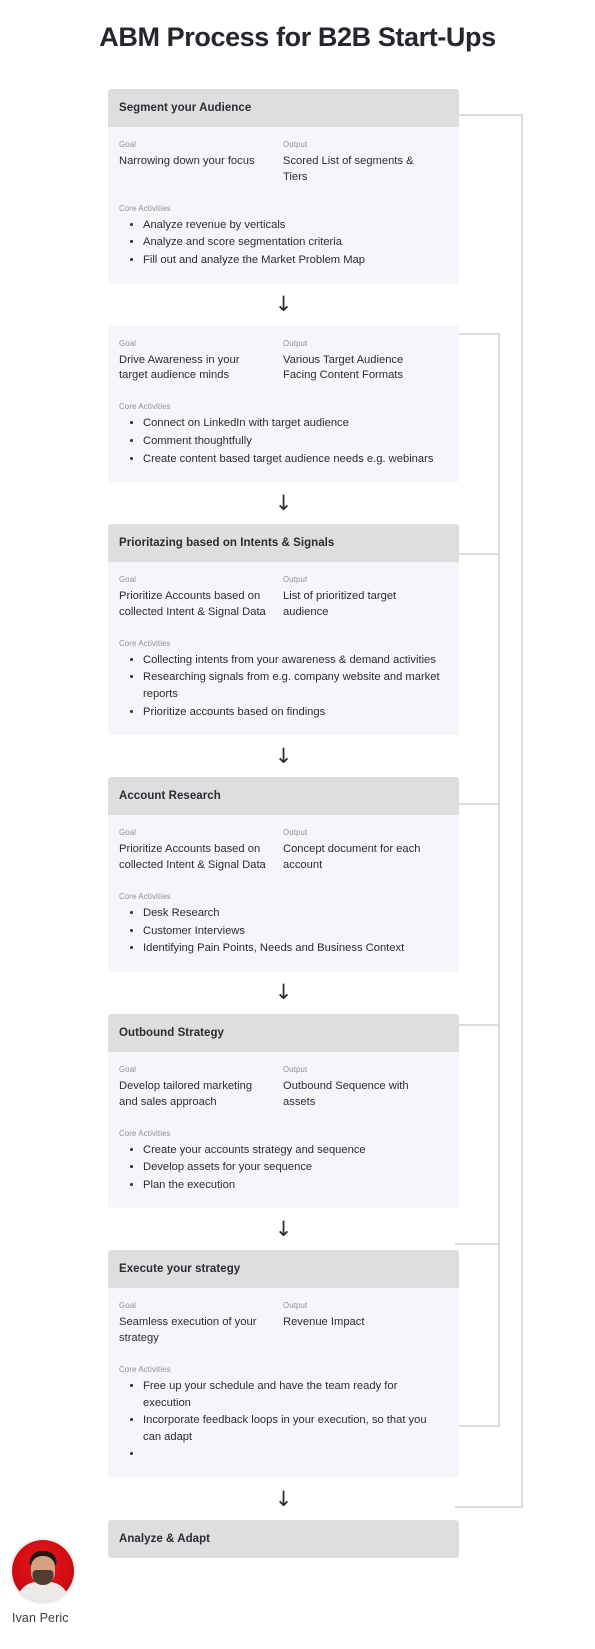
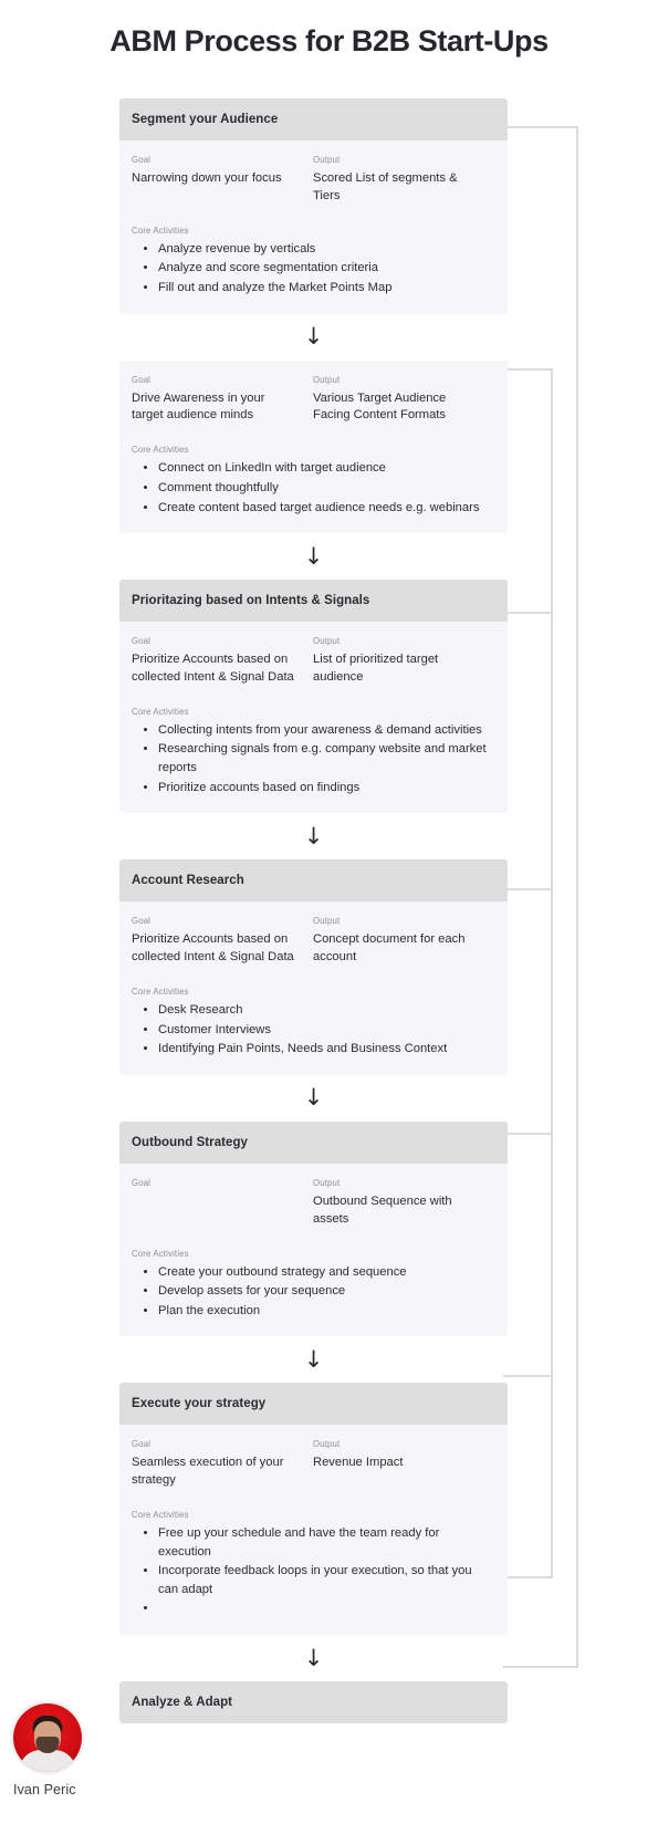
  ABM Process for B2B Start-Ups
  Segment your Audience
  Goal
  Narrowing down your focus
  Output
  Scored List of segments & Tiers
  Core Activities
  Analyze revenue by verticals
  Analyze and score segmentation criteria
- Fill out and analyze the Market Problem Map
+ Fill out and analyze the Market Points Map
  ↓
  Goal
  Drive Awareness in your target audience minds
  Output
  Various Target Audience Facing Content Formats
  Core Activities
  Connect on LinkedIn with target audience
  Comment thoughtfully
  Create content based target audience needs e.g. webinars
  ↓
  Prioritazing based on Intents & Signals
  Goal
  Prioritize Accounts based on collected Intent & Signal Data
  Output
  List of prioritized target audience
  Core Activities
  Collecting intents from your awareness & demand activities
  Researching signals from e.g. company website and market reports
  Prioritize accounts based on findings
  ↓
  Account Research
  Goal
  Prioritize Accounts based on collected Intent & Signal Data
  Output
  Concept document for each account
  Core Activities
  Desk Research
  Customer Interviews
  Identifying Pain Points, Needs and Business Context
  ↓
  Outbound Strategy
  Goal
- Develop tailored marketing and sales approach
  Output
  Outbound Sequence with assets
  Core Activities
- Create your accounts strategy and sequence
+ Create your outbound strategy and sequence
  Develop assets for your sequence
  Plan the execution
  ↓
  Execute your strategy
  Goal
  Seamless execution of your strategy
  Output
  Revenue Impact
  Core Activities
  Free up your schedule and have the team ready for execution
  Incorporate feedback loops in your execution, so that you can adapt
  ↓
  Analyze & Adapt
  Ivan Peric
